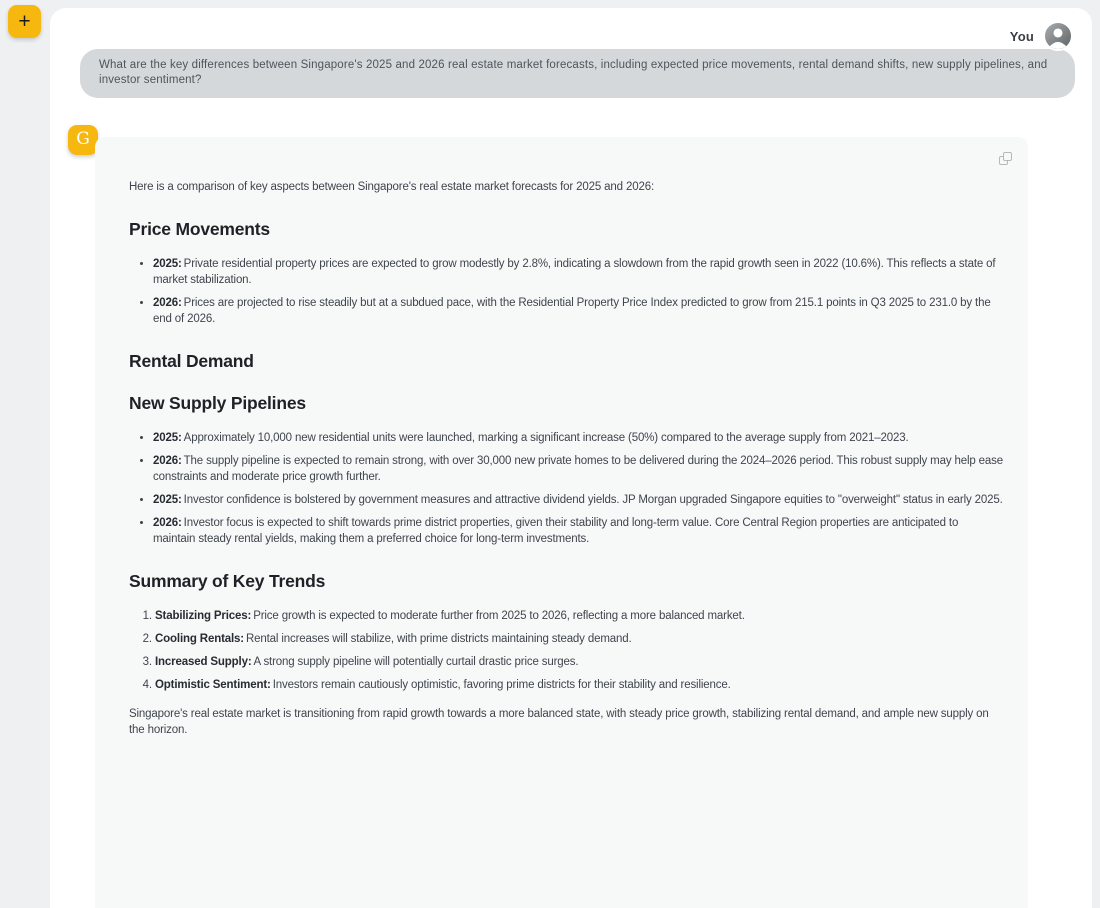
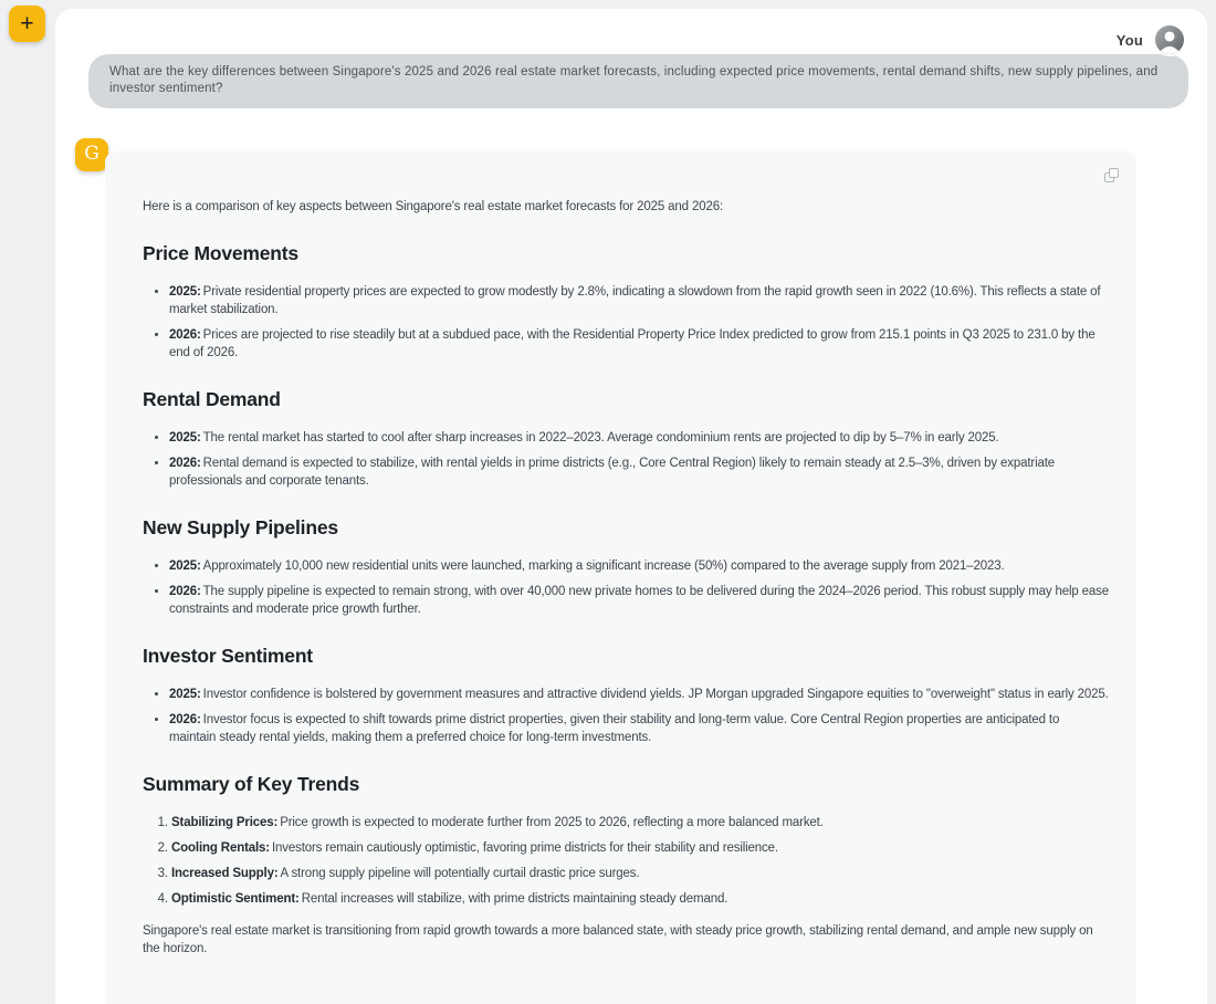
  +
  You
  What are the key differences between Singapore's 2025 and 2026 real estate market forecasts, including expected price movements, rental demand shifts, new supply pipelines, and investor sentiment?
  G
  Here is a comparison of key aspects between Singapore's real estate market forecasts for 2025 and 2026:
  Price Movements
  2025: Private residential property prices are expected to grow modestly by 2.8%, indicating a slowdown from the rapid growth seen in 2022 (10.6%). This reflects a state of market stabilization.
  2026: Prices are projected to rise steadily but at a subdued pace, with the Residential Property Price Index predicted to grow from 215.1 points in Q3 2025 to 231.0 by the end of 2026.
  Rental Demand
+ 2025: The rental market has started to cool after sharp increases in 2022–2023. Average condominium rents are projected to dip by 5–7% in early 2025.
+ 2026: Rental demand is expected to stabilize, with rental yields in prime districts (e.g., Core Central Region) likely to remain steady at 2.5–3%, driven by expatriate professionals and corporate tenants.
  New Supply Pipelines
  2025: Approximately 10,000 new residential units were launched, marking a significant increase (50%) compared to the average supply from 2021–2023.
- 2026: The supply pipeline is expected to remain strong, with over 30,000 new private homes to be delivered during the 2024–2026 period. This robust supply may help ease constraints and moderate price growth further.
+ 2026: The supply pipeline is expected to remain strong, with over 40,000 new private homes to be delivered during the 2024–2026 period. This robust supply may help ease constraints and moderate price growth further.
+ Investor Sentiment
  2025: Investor confidence is bolstered by government measures and attractive dividend yields. JP Morgan upgraded Singapore equities to "overweight" status in early 2025.
  2026: Investor focus is expected to shift towards prime district properties, given their stability and long-term value. Core Central Region properties are anticipated to maintain steady rental yields, making them a preferred choice for long-term investments.
  Summary of Key Trends
  Stabilizing Prices: Price growth is expected to moderate further from 2025 to 2026, reflecting a more balanced market.
- Cooling Rentals: Rental increases will stabilize, with prime districts maintaining steady demand.
+ Cooling Rentals: Investors remain cautiously optimistic, favoring prime districts for their stability and resilience.
  Increased Supply: A strong supply pipeline will potentially curtail drastic price surges.
- Optimistic Sentiment: Investors remain cautiously optimistic, favoring prime districts for their stability and resilience.
+ Optimistic Sentiment: Rental increases will stabilize, with prime districts maintaining steady demand.
  Singapore's real estate market is transitioning from rapid growth towards a more balanced state, with steady price growth, stabilizing rental demand, and ample new supply on the horizon.
